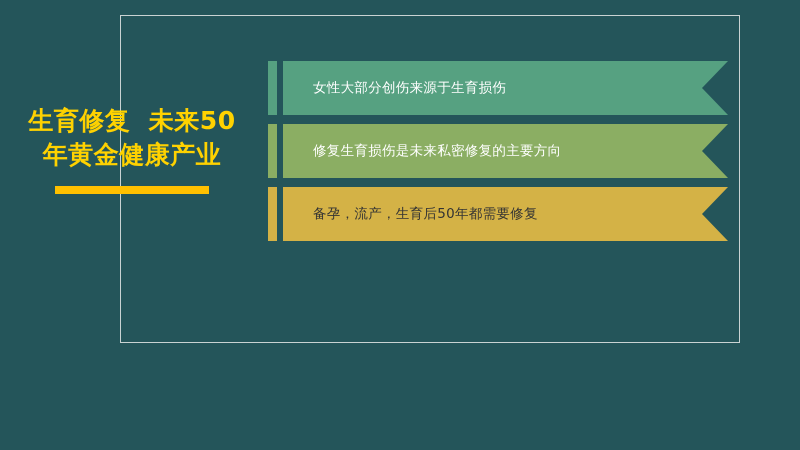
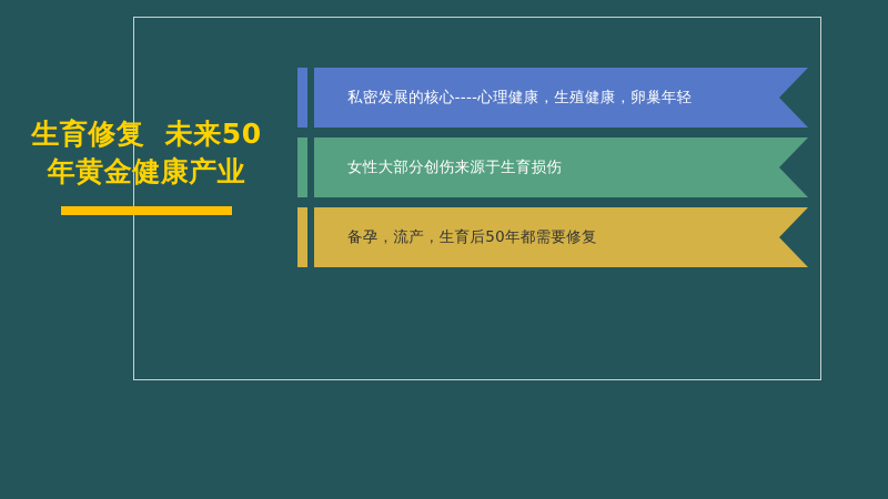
  生育修复 未来50年黄金健康产业
+ 私密发展的核心----心理健康，生殖健康，卵巢年轻
  女性大部分创伤来源于生育损伤
- 修复生育损伤是未来私密修复的主要方向
  备孕，流产，生育后50年都需要修复
